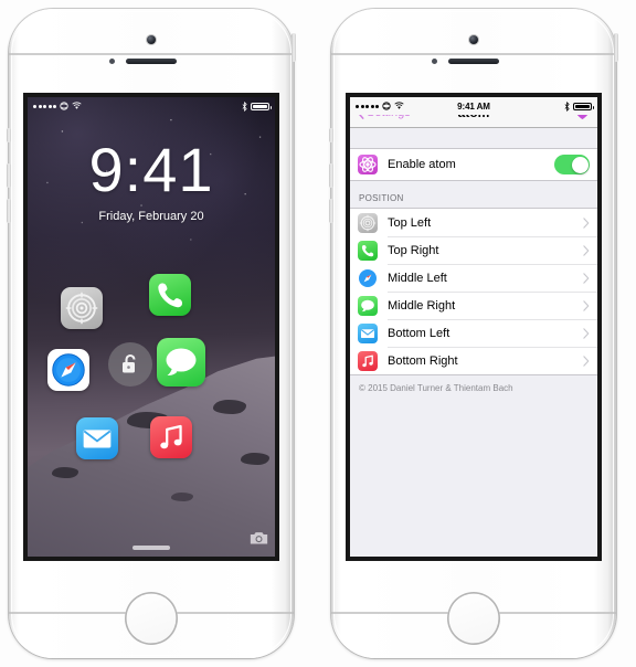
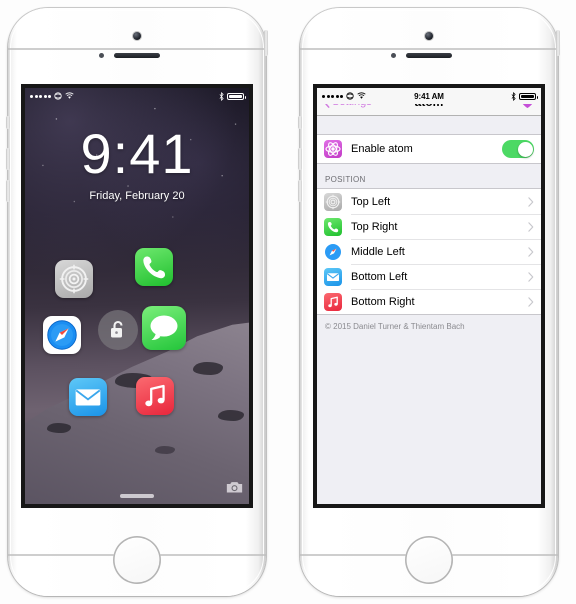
  9:41
  Friday, February 20
  9:41 AM
  Enable atom
  POSITION
  Top Left
  Top Right
  Middle Left
- Middle Right
  Bottom Left
  Bottom Right
  © 2015 Daniel Turner & Thientam Bach
